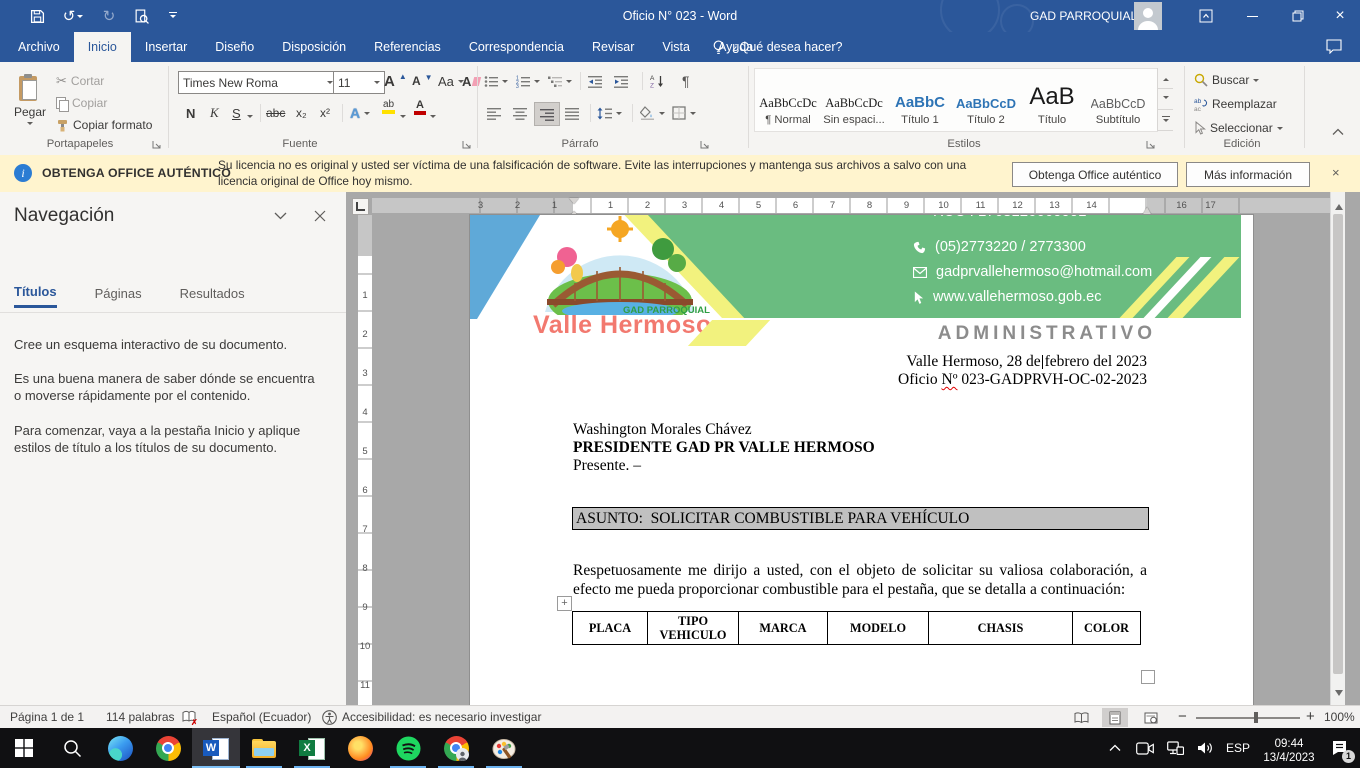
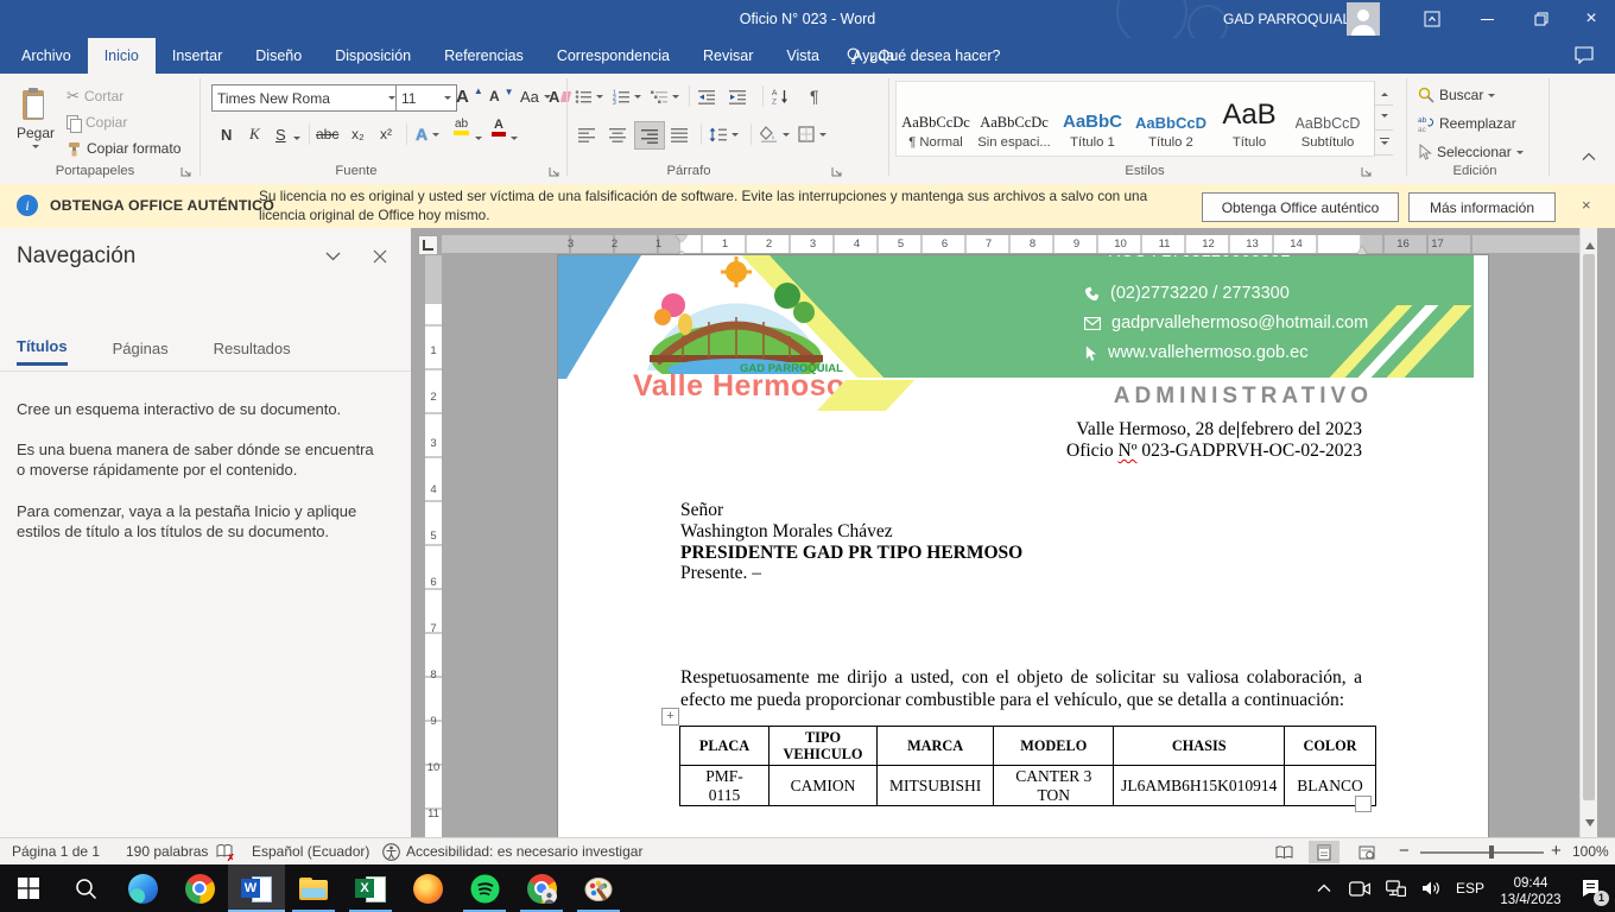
- ↺
- ↻
  Oficio N° 023 - Word
  GAD PARROQUIA
  ×
  Archivo
  Inicio
  Insertar
  Diseño
  Disposición
  Referencias
  Correspondencia
  Revisar
  Vista
  yuda
  ¿Qué desea hacer?
  Pegar
  ✂
  Cortar
  Copiar
  Copiar formato
  Portapapeles
  Times New Roma
  11
  A
  ▲
  A
  ▼
  Aa
  A
  N
  K
  S
  abc
  x₂
  x²
  A
  ab
  A
  Fuente
  ¶
  Párrafo
  AaBbCcDc
  ¶ Normal
  AaBbCcDc
  Sin espaci...
  AaBbC
  Título 1
  AaBbCcD
  Título 2
  AaB
  Título
  AaBbCcD
  Subtítulo
  Estilos
  Buscar
  Reemplazar
  Seleccionar
  Edición
  i
  OBTENGA OFFICE AUTÉNTICO
  Su licencia no es original y usted ser víctima de una falsificación de software. Evite las interrupciones y mantenga sus archivos a salvo con una licencia original de Office hoy mismo.
  Obtenga Office auténtico
  Más información
  ×
  Navegación
  Títulos
  Páginas
  Resultados
  Cree un esquema interactivo de su documento.
  Es una buena manera de saber dónde se encuentra o moverse rápidamente por el contenido.
  Para comenzar, vaya a la pestaña Inicio y aplique estilos de título a los títulos de su documento.
  3
  2
  1
  1
  2
  3
  4
  5
  6
  7
  8
  9
  10
  11
  12
  13
  14
  16
  17
  1
  2
  3
  4
  5
  6
  7
  8
  9
  10
  11
- (05)2773220 / 2773300
+ (02)2773220 / 2773300
  gadprvallehermoso@hotmail.com
  www.vallehermoso.gob.ec
  Valle Hermoso
  GAD PARROQUIAL
  ADMINISTRATIVO
  Valle Hermoso, 28 de febrero del 2023
  Oficio Nº 023-GADPRVH-OC-02-2023
+ Señor
  Washington Morales Chávez
- PRESIDENTE GAD PR VALLE HERMOSO
+ PRESIDENTE GAD PR TIPO HERMOSO
  Presente. –
- ASUNTO: SOLICITAR COMBUSTIBLE PARA VEHÍCULO
- Respetuosamente me dirijo a usted, con el objeto de solicitar su valiosa colaboración, a efecto me pueda proporcionar combustible para el pestaña, que se detalla a continuación:
+ Respetuosamente me dirijo a usted, con el objeto de solicitar su valiosa colaboración, a efecto me pueda proporcionar combustible para el vehículo, que se detalla a continuación:
  +
  PLACA	TIPO VEHICULO	MARCA	MODELO	CHASIS	COLOR
+ PMF-0115	CAMION	MITSUBISHI	CANTER 3 TON	JL6AMB6H15K010914	BLANCO
  Página 1 de 1
- 114 palabras
+ 190 palabras
  ✗
  Español (Ecuador)
  Accesibilidad: es necesario investigar
  −
  +
  100%
  W
  X
  ESP
  09:44
  13/4/2023
  1
